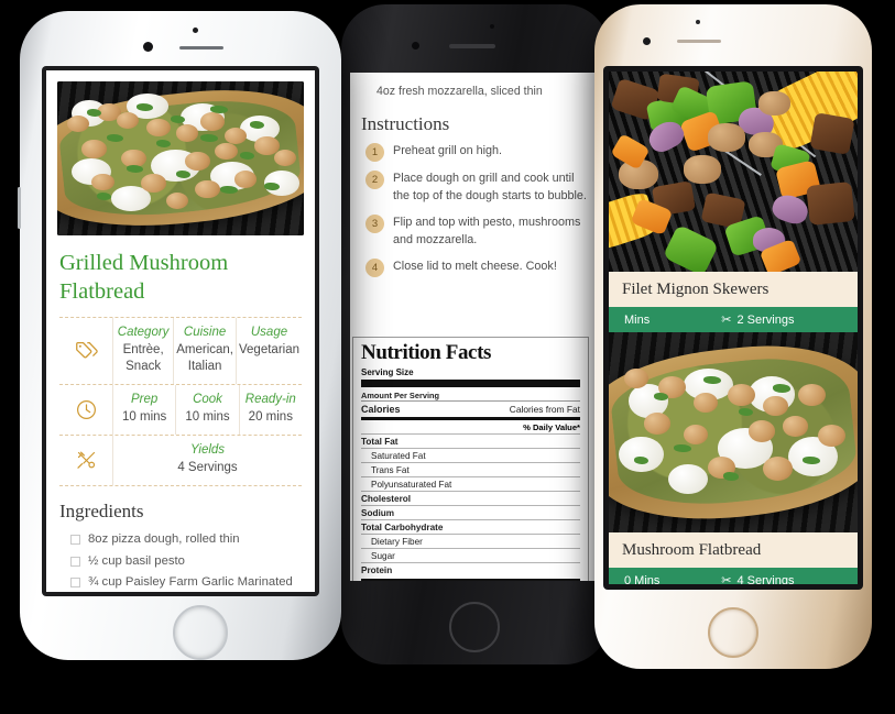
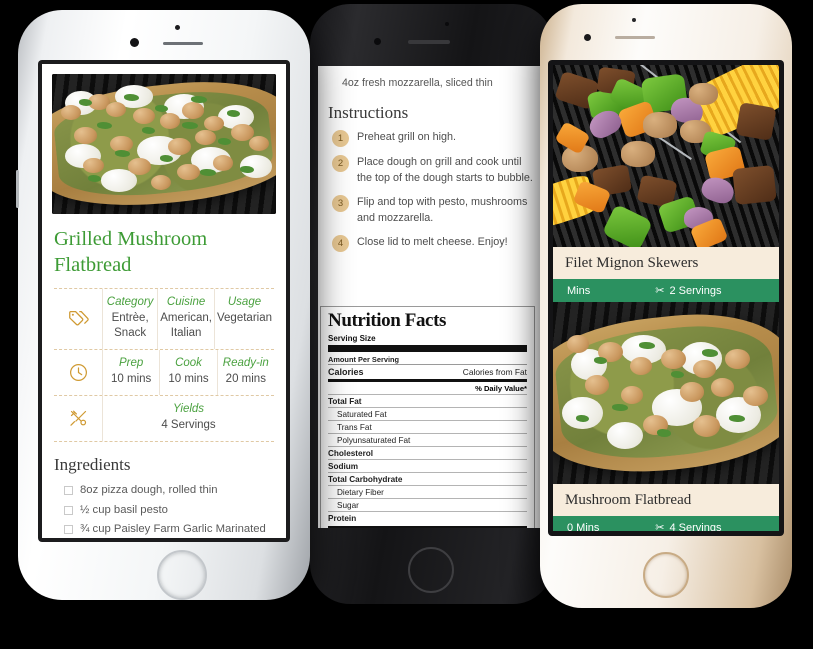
  4oz fresh mozzarella, sliced thin
  Instructions
  1
  Preheat grill on high.
  2
  Place dough on grill and cook until the top of the dough starts to bubble.
  3
  Flip and top with pesto, mushrooms and mozzarella.
  4
- Close lid to melt cheese. Cook!
+ Close lid to melt cheese. Enjoy!
  Nutrition Facts
  Serving Size
  Amount Per Serving
  Calories
  Calories from Fat
  % Daily Value*
  Total Fat
  Saturated Fat
  Trans Fat
  Polyunsaturated Fat
  Cholesterol
  Sodium
  Total Carbohydrate
  Dietary Fiber
  Sugar
  Protein
  Filet Mignon Skewers
  Mins
  ✂
  2 Servings
  Mushroom Flatbread
  0 Mins
  ✂
  4 Servings
  Grilled Mushroom Flatbread
  Category
  Entrèe, Snack
  Cuisine
  American, Italian
  Usage
  Vegetarian
  Prep
  10 mins
  Cook
  10 mins
  Ready-in
  20 mins
  Yields
  4 Servings
  Ingredients
  8oz pizza dough, rolled thin
  ½ cup basil pesto
  ¾ cup Paisley Farm Garlic Marinated
